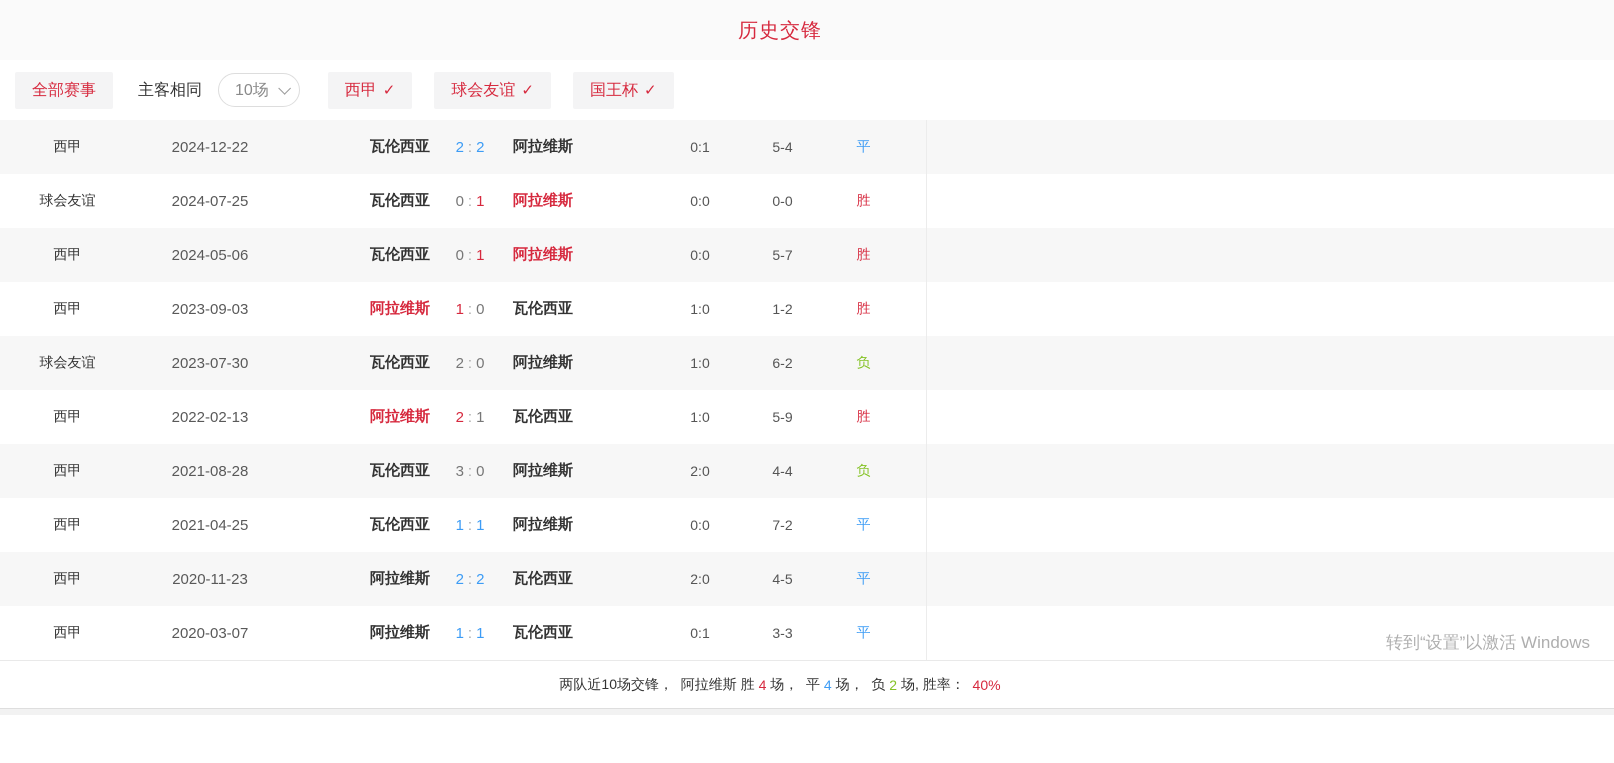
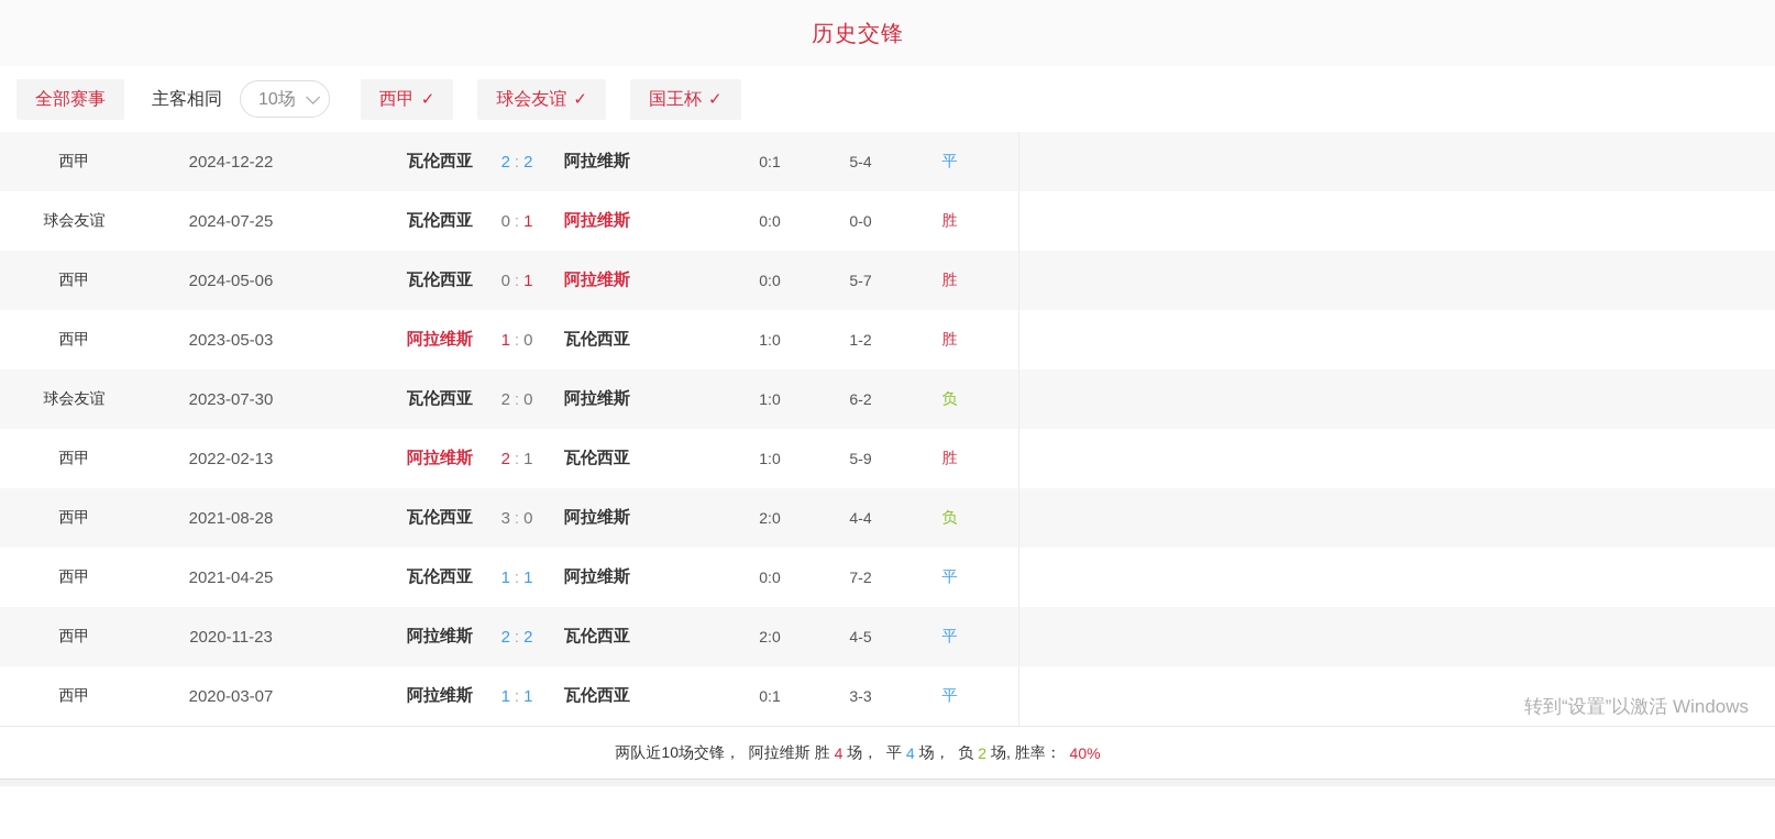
  历史交锋
  全部赛事
  主客相同
  10场
  西甲
  ✓
  球会友谊
  ✓
  国王杯
  ✓
  西甲
  2024-12-22
  瓦伦西亚
  2 : 2
  阿拉维斯
  0:1
  5-4
  平
  球会友谊
  2024-07-25
  瓦伦西亚
  0 : 1
  阿拉维斯
  0:0
  0-0
  胜
  西甲
  2024-05-06
  瓦伦西亚
  0 : 1
  阿拉维斯
  0:0
  5-7
  胜
  西甲
- 2023-09-03
+ 2023-05-03
  阿拉维斯
  1 : 0
  瓦伦西亚
  1:0
  1-2
  胜
  球会友谊
  2023-07-30
  瓦伦西亚
  2 : 0
  阿拉维斯
  1:0
  6-2
  负
  西甲
  2022-02-13
  阿拉维斯
  2 : 1
  瓦伦西亚
  1:0
  5-9
  胜
  西甲
  2021-08-28
  瓦伦西亚
  3 : 0
  阿拉维斯
  2:0
  4-4
  负
  西甲
  2021-04-25
  瓦伦西亚
  1 : 1
  阿拉维斯
  0:0
  7-2
  平
  西甲
  2020-11-23
  阿拉维斯
  2 : 2
  瓦伦西亚
  2:0
  4-5
  平
  西甲
  2020-03-07
  阿拉维斯
  1 : 1
  瓦伦西亚
  0:1
  3-3
  平
  两队近10场交锋， 阿拉维斯 胜
  4
  场， 平
  4
  场， 负
  2
  场, 胜率：
  40%
  转到“设置”以激活 Windows
